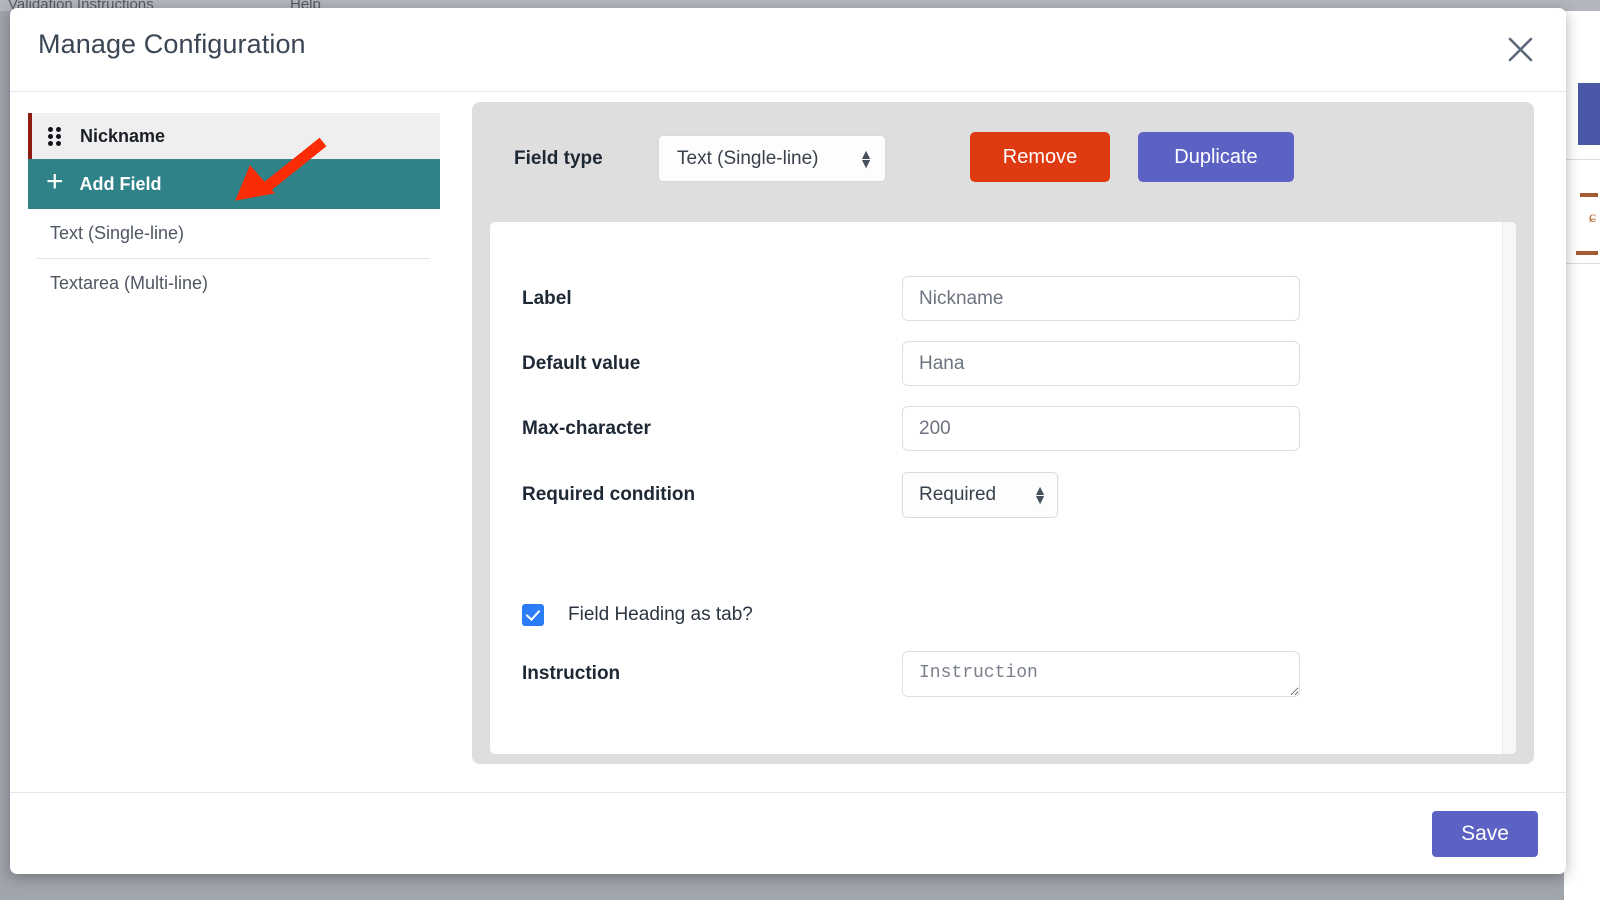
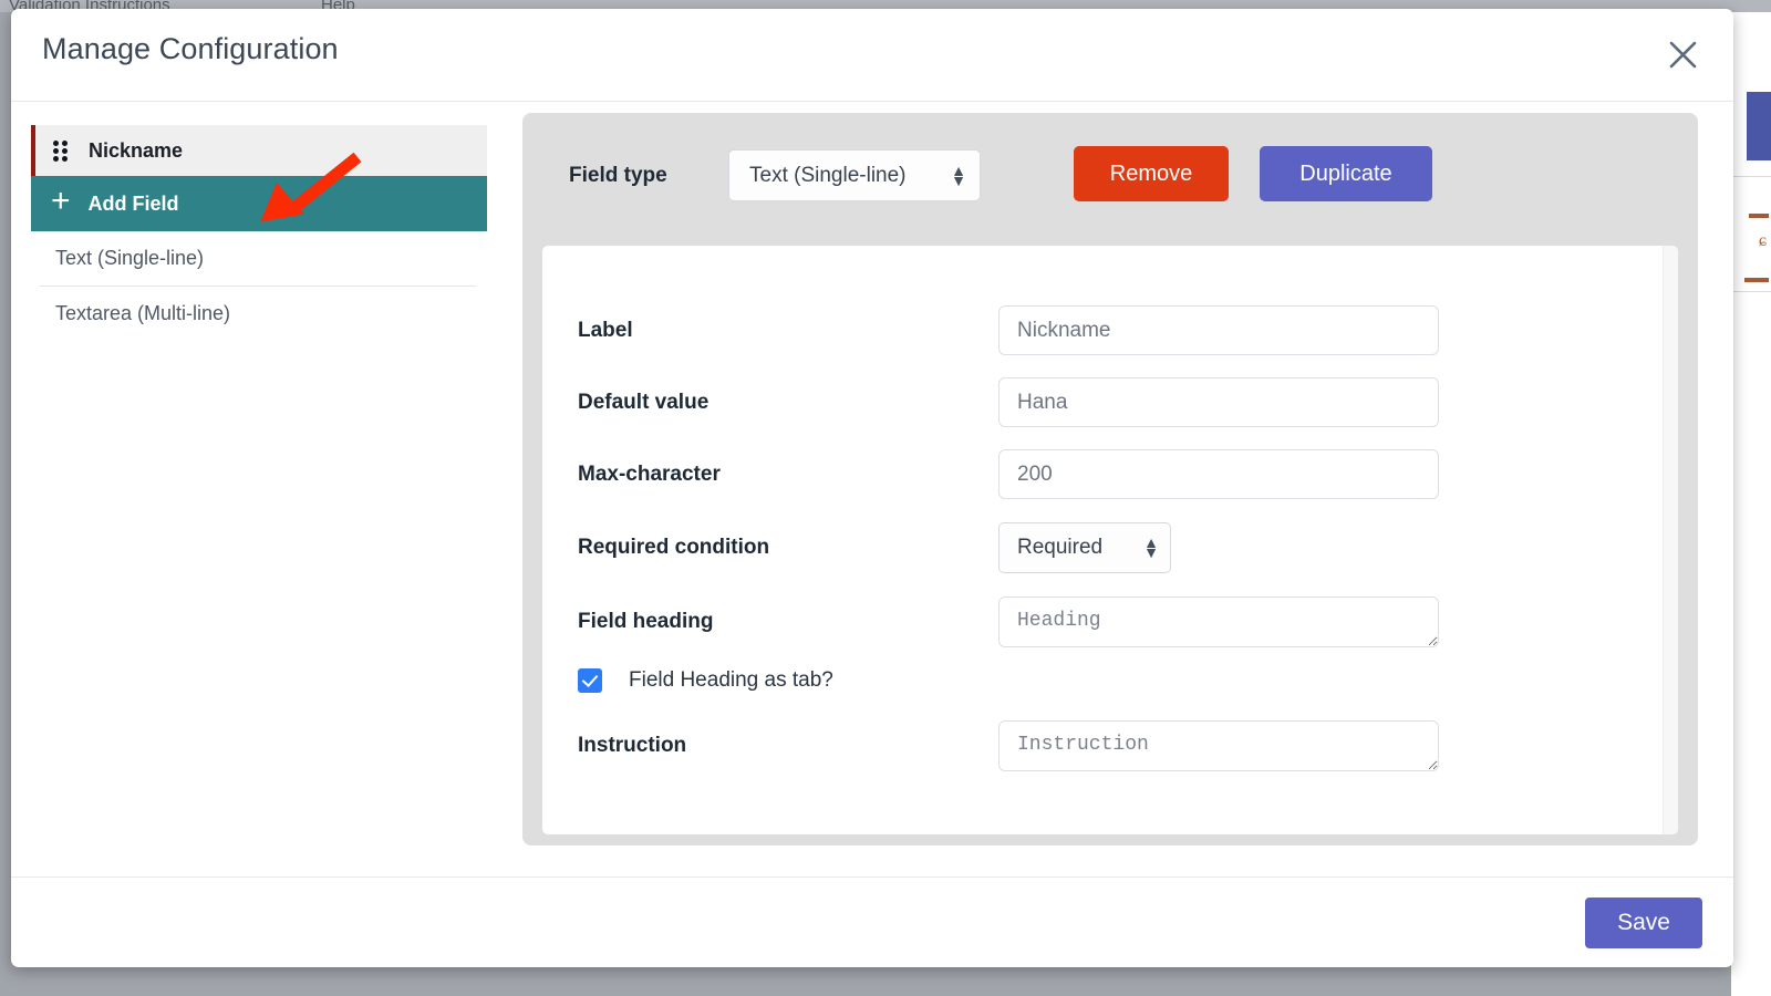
  Validation Instructions
  Help
  ɕ
  Manage Configuration
  Nickname
  +
  Add Field
  Text (Single-line)
  Textarea (Multi-line)
  Field type
  Text (Single-line)
  ▲
  ▼
  Remove
  Duplicate
  Label
  Nickname
  Default value
  Hana
  Max-character
  200
  Required condition
  Required
  ▲
  ▼
+ Field heading
+ Heading
  Field Heading as tab?
  Instruction
  Instruction
  Save
